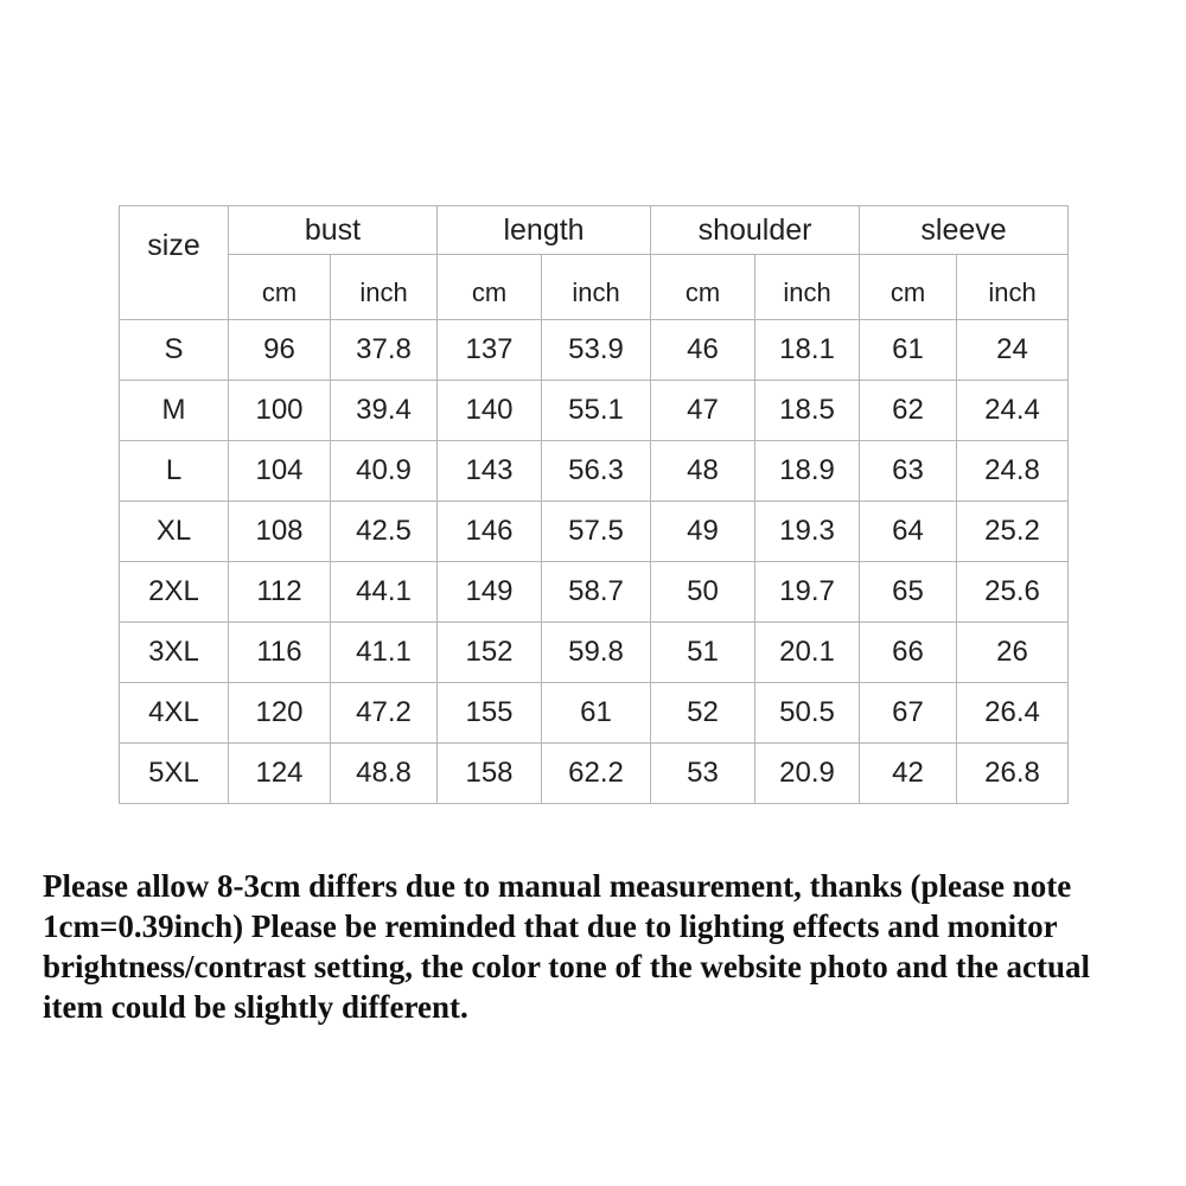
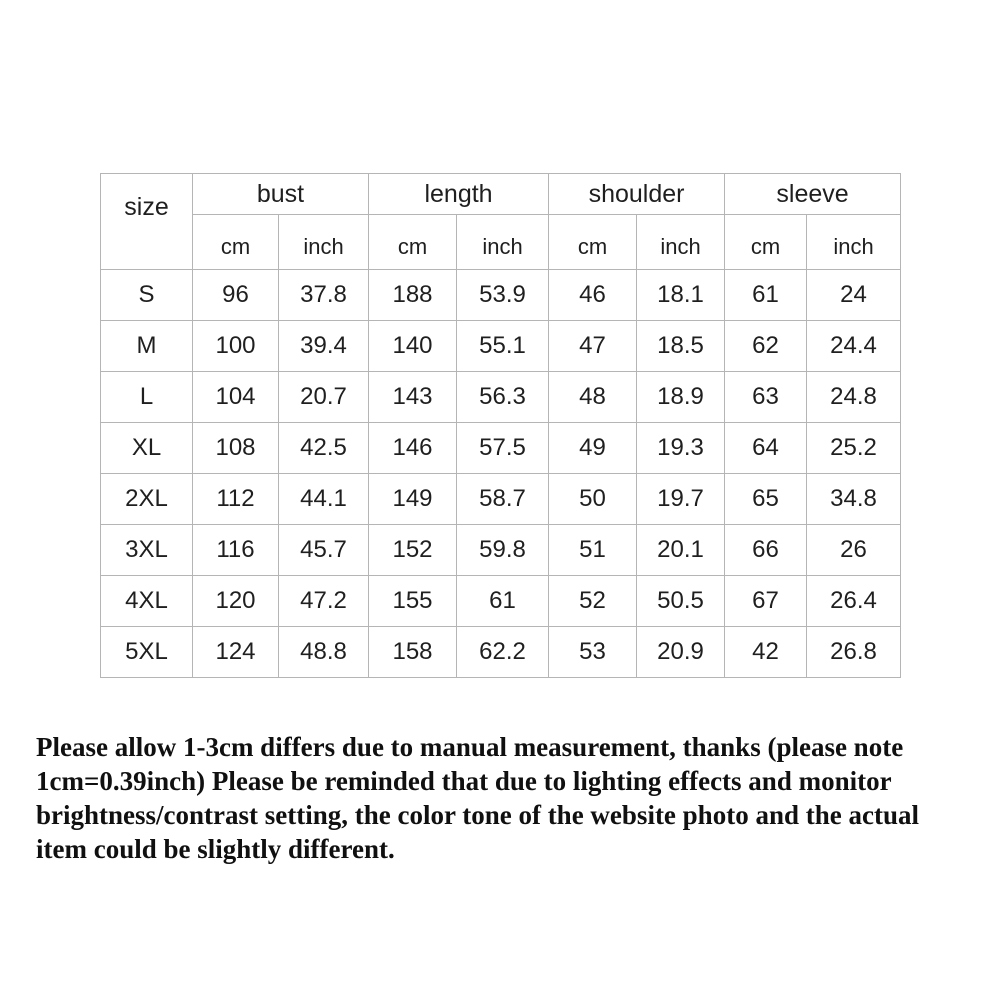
  size	bust	length	shoulder	sleeve
  cm	inch	cm	inch	cm	inch	cm	inch
- S	96	37.8	137	53.9	46	18.1	61	24
+ S	96	37.8	188	53.9	46	18.1	61	24
  M	100	39.4	140	55.1	47	18.5	62	24.4
- L	104	40.9	143	56.3	48	18.9	63	24.8
+ L	104	20.7	143	56.3	48	18.9	63	24.8
  XL	108	42.5	146	57.5	49	19.3	64	25.2
- 2XL	112	44.1	149	58.7	50	19.7	65	25.6
+ 2XL	112	44.1	149	58.7	50	19.7	65	34.8
- 3XL	116	41.1	152	59.8	51	20.1	66	26
+ 3XL	116	45.7	152	59.8	51	20.1	66	26
  4XL	120	47.2	155	61	52	50.5	67	26.4
  5XL	124	48.8	158	62.2	53	20.9	42	26.8
- Please allow 8-3cm differs due to manual measurement, thanks (please note 1cm=0.39inch) Please be reminded that due to lighting effects and monitor brightness/contrast setting, the color tone of the website photo and the actual item could be slightly different.
+ Please allow 1-3cm differs due to manual measurement, thanks (please note 1cm=0.39inch) Please be reminded that due to lighting effects and monitor brightness/contrast setting, the color tone of the website photo and the actual item could be slightly different.
